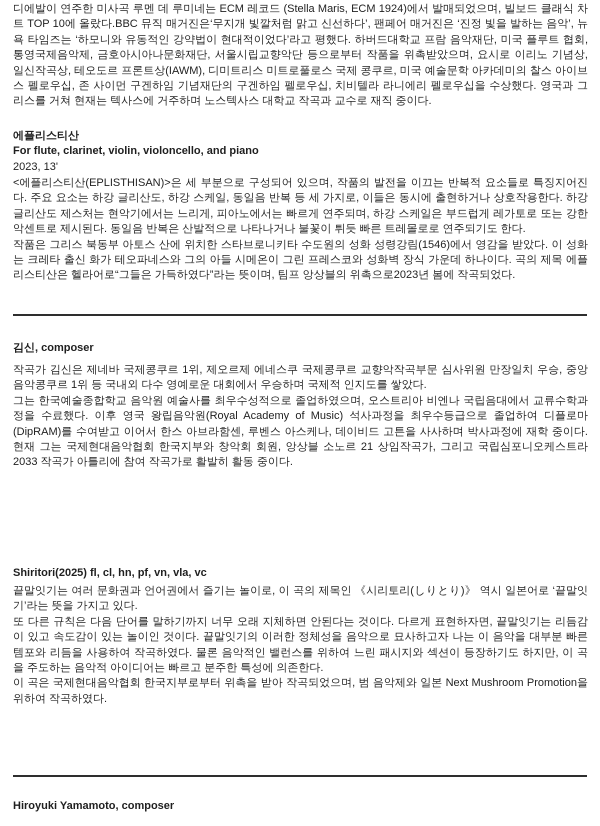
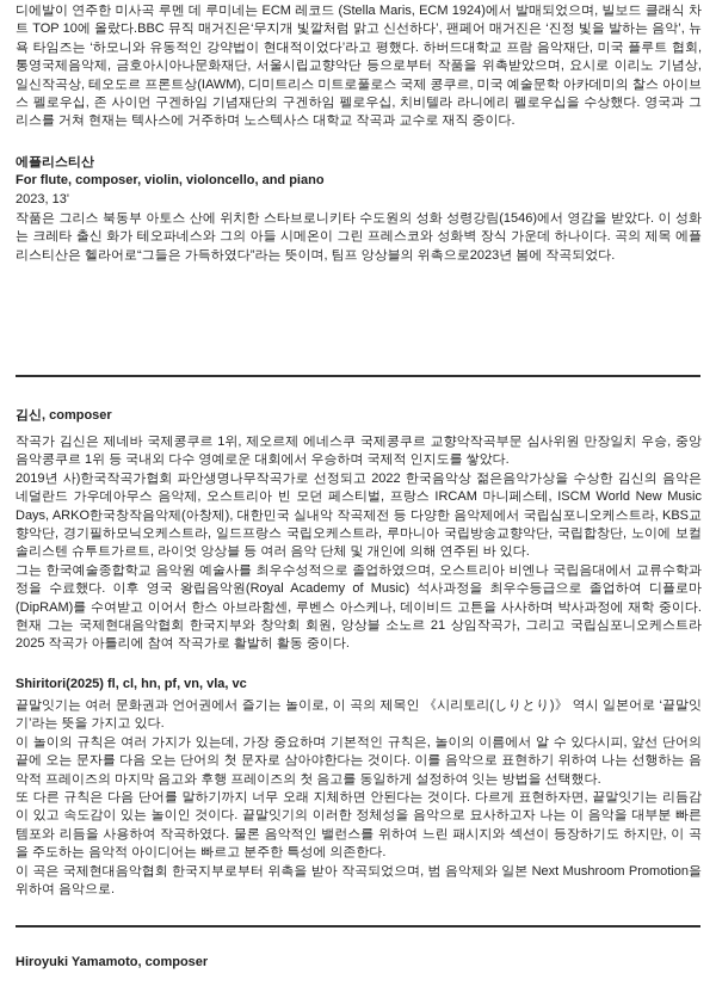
  디에발이 연주한 미사곡 루멘 데 루미네는 ECM 레코드 (Stella Maris, ECM 1924)에서 발매되었으며, 빌보드 클래식 차트 TOP 10에 올랐다.BBC 뮤직 매거진은‘무지개 빛깔처럼 맑고 신선하다’, 팬페어 매거진은 ‘진정 빛을 발하는 음악’, 뉴욕 타임즈는 ‘하모니와 유동적인 강약법이 현대적이었다’라고 평했다. 하버드대학교 프람 음악재단, 미국 플루트 협회, 통영국제음악제, 금호아시아나문화재단, 서울시립교향악단 등으로부터 작품을 위촉받았으며, 요시로 이리노 기념상, 일신작곡상, 테오도르 프론트상(IAWM), 디미트리스 미트로풀로스 국제 콩쿠르, 미국 예술문학 아카데미의 찰스 아이브스 펠로우십, 존 사이먼 구겐하임 기념재단의 구겐하임 펠로우십, 치비텔라 라니에리 펠로우십을 수상했다. 영국과 그리스를 거쳐 현재는 텍사스에 거주하며 노스텍사스 대학교 작곡과 교수로 재직 중이다.
  에플리스티산
- For flute, clarinet, violin, violoncello, and piano
+ For flute, composer, violin, violoncello, and piano
  2023, 13'
- <에플리스티산(EPLISTHISAN)>은 세 부분으로 구성되어 있으며, 작품의 발전을 이끄는 반복적 요소들로 특징지어진다. 주요 요소는 하강 글리산도, 하강 스케일, 동일음 반복 등 세 가지로, 이들은 동시에 출현하거나 상호작용한다. 하강 글리산도 제스처는 현악기에서는 느리게, 피아노에서는 빠르게 연주되며, 하강 스케일은 부드럽게 레가토로 또는 강한 악센트로 제시된다. 동일음 반복은 산발적으로 나타나거나 불꽃이 튀듯 빠른 트레몰로로 연주되기도 한다.
  작품은 그리스 북동부 아토스 산에 위치한 스타브로니키타 수도원의 성화 성령강림(1546)에서 영감을 받았다. 이 성화는 크레타 출신 화가 테오파네스와 그의 아들 시메온이 그린 프레스코와 성화벽 장식 가운데 하나이다. 곡의 제목 에플리스티산은 헬라어로“그들은 가득하였다”라는 뜻이며, 팀프 앙상블의 위촉으로2023년 봄에 작곡되었다.
  김신, composer
  작곡가 김신은 제네바 국제콩쿠르 1위, 제오르제 에네스쿠 국제콩쿠르 교향악작곡부문 심사위원 만장일치 우승, 중앙음악콩쿠르 1위 등 국내외 다수 영예로운 대회에서 우승하며 국제적 인지도를 쌓았다.
+ 2019년 사)한국작곡가협회 파안생명나무작곡가로 선정되고 2022 한국음악상 젊은음악가상을 수상한 김신의 음악은 네덜란드 가우데아무스 음악제, 오스트리아 빈 모던 페스티벌, 프랑스 IRCAM 마니페스테, ISCM World New Music Days, ARKO한국창작음악제(아창제), 대한민국 실내악 작곡제전 등 다양한 음악제에서 국립심포니오케스트라, KBS교향악단, 경기필하모닉오케스트라, 일드프랑스 국립오케스트라, 루마니아 국립방송교향악단, 국립합창단, 노이에 보컬솔리스텐 슈투트가르트, 라이엇 앙상블 등 여러 음악 단체 및 개인에 의해 연주된 바 있다.
- 그는 한국예술종합학교 음악원 예술사를 최우수성적으로 졸업하였으며, 오스트리아 비엔나 국립음대에서 교류수학과정을 수료했다. 이후 영국 왕립음악원(Royal Academy of Music) 석사과정을 최우수등급으로 졸업하여 디플로마(DipRAM)를 수여받고 이어서 한스 아브라함센, 루벤스 아스케나, 데이비드 고튼을 사사하며 박사과정에 재학 중이다. 현재 그는 국제현대음악협회 한국지부와 창악회 회원, 앙상블 소노르 21 상임작곡가, 그리고 국립심포니오케스트라 2033 작곡가 아틀리에 참여 작곡가로 활발히 활동 중이다.
+ 그는 한국예술종합학교 음악원 예술사를 최우수성적으로 졸업하였으며, 오스트리아 비엔나 국립음대에서 교류수학과정을 수료했다. 이후 영국 왕립음악원(Royal Academy of Music) 석사과정을 최우수등급으로 졸업하여 디플로마(DipRAM)를 수여받고 이어서 한스 아브라함센, 루벤스 아스케나, 데이비드 고튼을 사사하며 박사과정에 재학 중이다. 현재 그는 국제현대음악협회 한국지부와 창악회 회원, 앙상블 소노르 21 상임작곡가, 그리고 국립심포니오케스트라 2025 작곡가 아틀리에 참여 작곡가로 활발히 활동 중이다.
  Shiritori(2025) fl, cl, hn, pf, vn, vla, vc
  끝말잇기는 여러 문화권과 언어권에서 즐기는 놀이로, 이 곡의 제목인 《시리토리(しりとり)》 역시 일본어로 ‘끝말잇기’라는 뜻을 가지고 있다.
+ 이 놀이의 규칙은 여러 가지가 있는데, 가장 중요하며 기본적인 규칙은, 놀이의 이름에서 알 수 있다시피, 앞선 단어의 끝에 오는 문자를 다음 오는 단어의 첫 문자로 삼아야한다는 것이다. 이를 음악으로 표현하기 위하여 나는 선행하는 음악적 프레이즈의 마지막 음고와 후행 프레이즈의 첫 음고를 동일하게 설정하여 잇는 방법을 선택했다.
  또 다른 규칙은 다음 단어를 말하기까지 너무 오래 지체하면 안된다는 것이다. 다르게 표현하자면, 끝말잇기는 리듬감이 있고 속도감이 있는 놀이인 것이다. 끝말잇기의 이러한 정체성을 음악으로 묘사하고자 나는 이 음악을 대부분 빠른 템포와 리듬을 사용하여 작곡하였다. 물론 음악적인 밸런스를 위하여 느린 패시지와 섹션이 등장하기도 하지만, 이 곡을 주도하는 음악적 아이디어는 빠르고 분주한 특성에 의존한다.
- 이 곡은 국제현대음악협회 한국지부로부터 위촉을 받아 작곡되었으며, 범 음악제와 일본 Next Mushroom Promotion을 위하여 작곡하였다.
+ 이 곡은 국제현대음악협회 한국지부로부터 위촉을 받아 작곡되었으며, 범 음악제와 일본 Next Mushroom Promotion을 위하여 음악으로.
  Hiroyuki Yamamoto, composer
